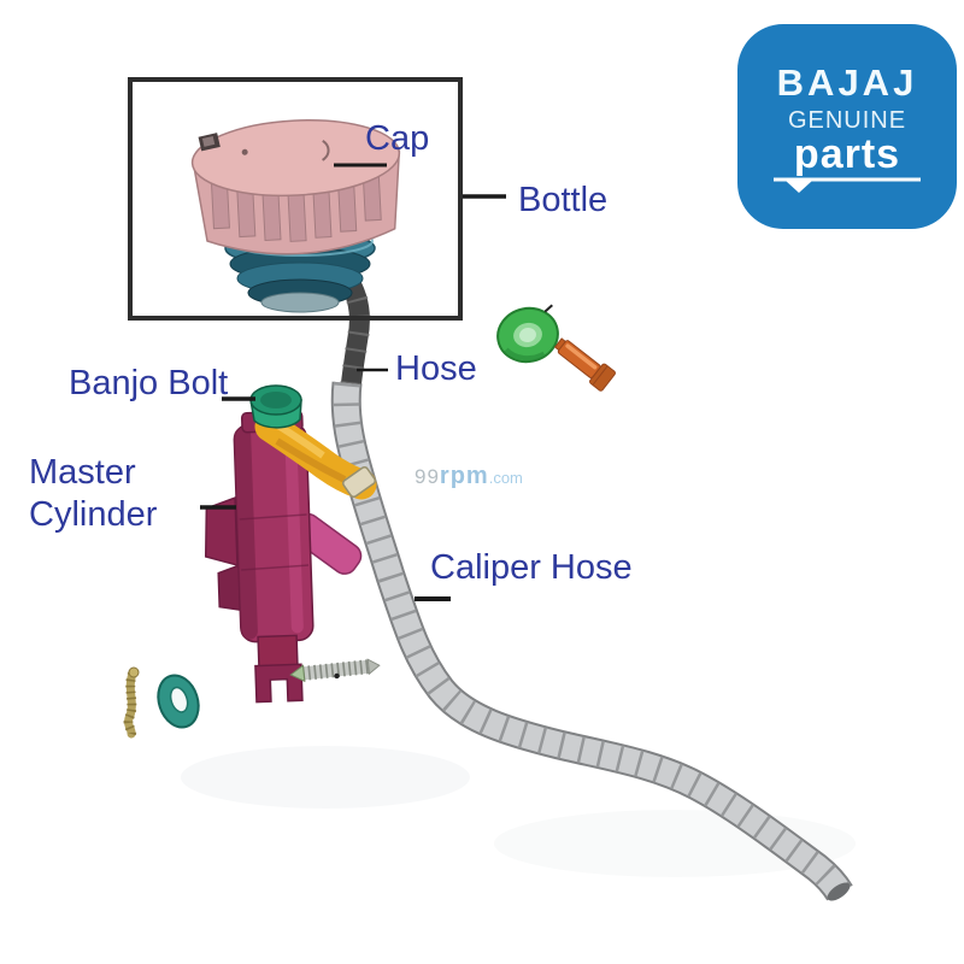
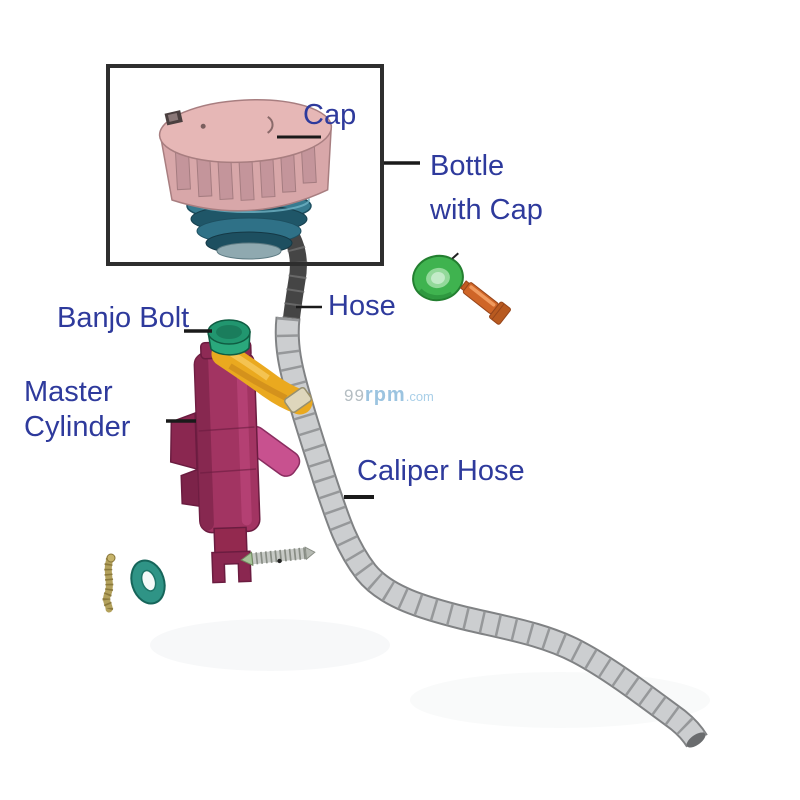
  Cap
  Bottle
+ with Cap
  Hose
  Banjo Bolt
  Master
  Cylinder
  Caliper Hose
  99
  rpm
  .com
- BAJAJ
- GENUINE
- parts
